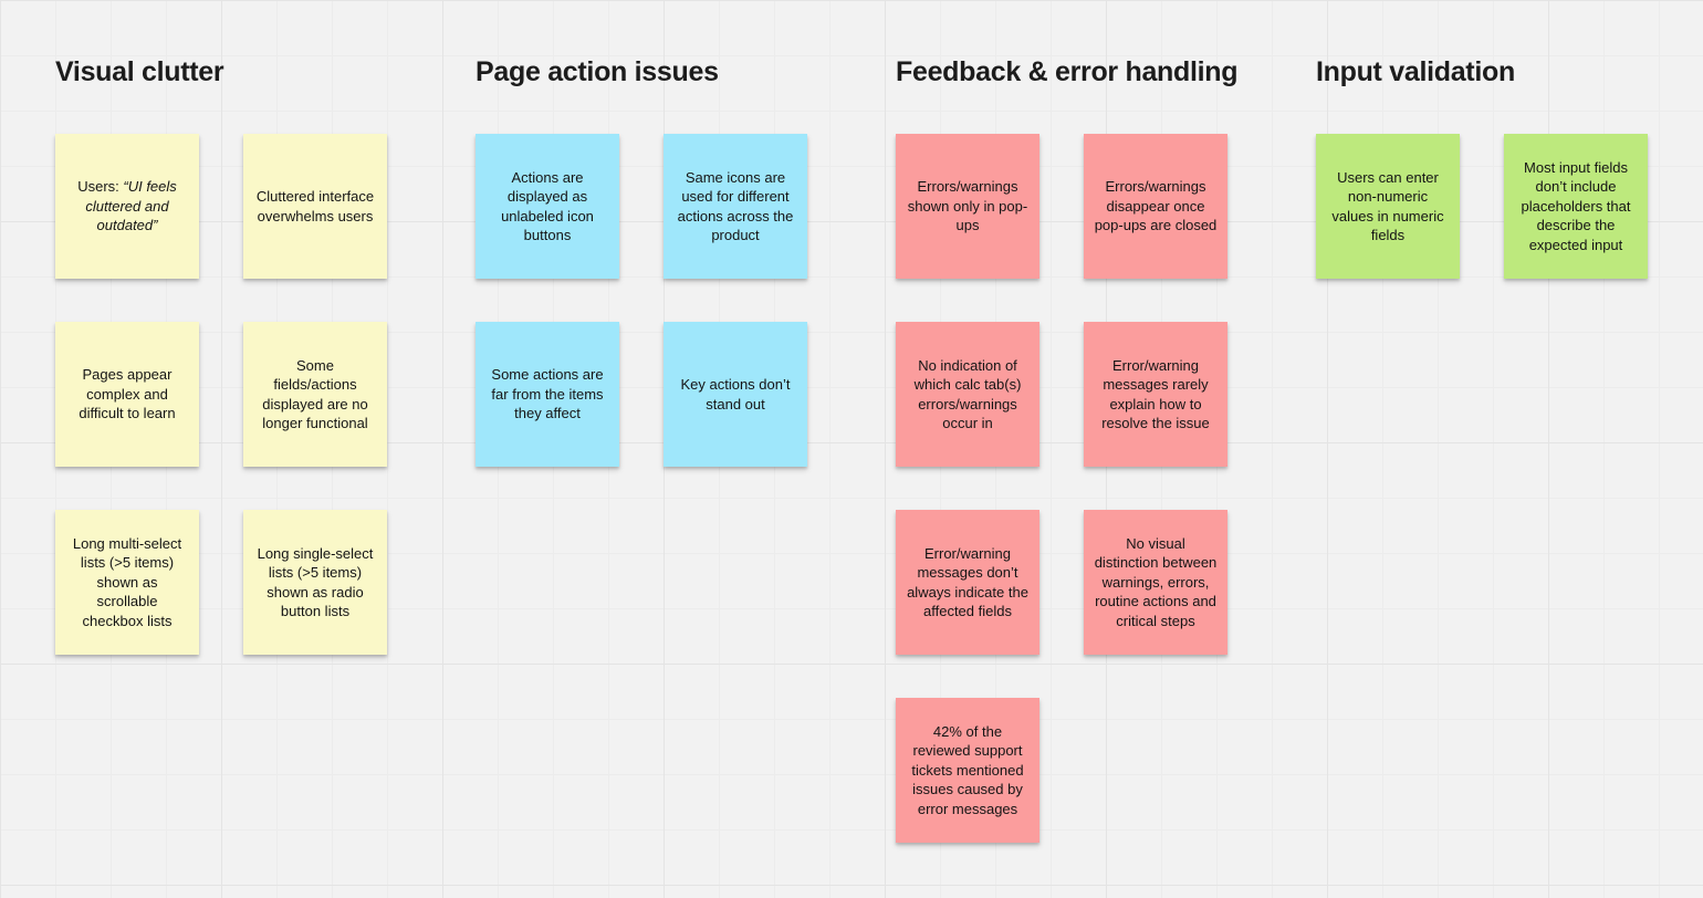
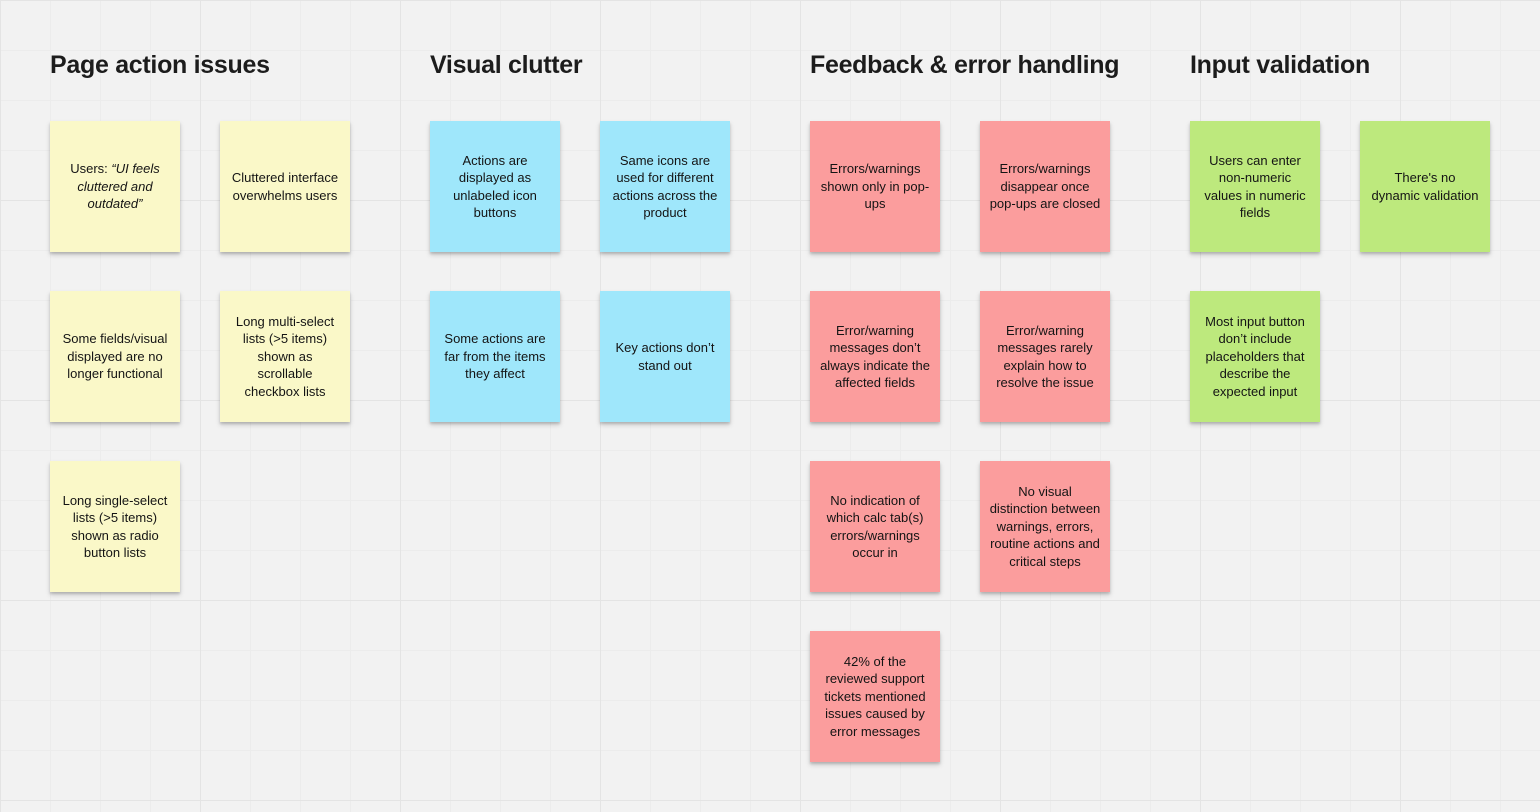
- Visual clutter
+ Page action issues
  Users: “UI feels cluttered and outdated”
  Cluttered interface overwhelms users
- Pages appear complex and difficult to learn
- Some fields/actions displayed are no longer functional
+ Some fields/visual displayed are no longer functional
  Long multi-select lists (>5 items) shown as scrollable checkbox lists
  Long single-select lists (>5 items) shown as radio button lists
- Page action issues
+ Visual clutter
  Actions are displayed as unlabeled icon buttons
  Same icons are used for different actions across the product
  Some actions are far from the items they affect
  Key actions don’t stand out
  Feedback & error handling
  Errors/warnings shown only in pop-ups
  Errors/warnings disappear once pop-ups are closed
- No indication of which calc tab(s) errors/warnings occur in
+ Error/warning messages don’t always indicate the affected fields
  Error/warning messages rarely explain how to resolve the issue
- Error/warning messages don’t always indicate the affected fields
+ No indication of which calc tab(s) errors/warnings occur in
  No visual distinction between warnings, errors, routine actions and critical steps
  42% of the reviewed support tickets mentioned issues caused by error messages
  Input validation
  Users can enter non-numeric values in numeric fields
+ There's no dynamic validation
- Most input fields don’t include placeholders that describe the expected input
+ Most input button don’t include placeholders that describe the expected input
